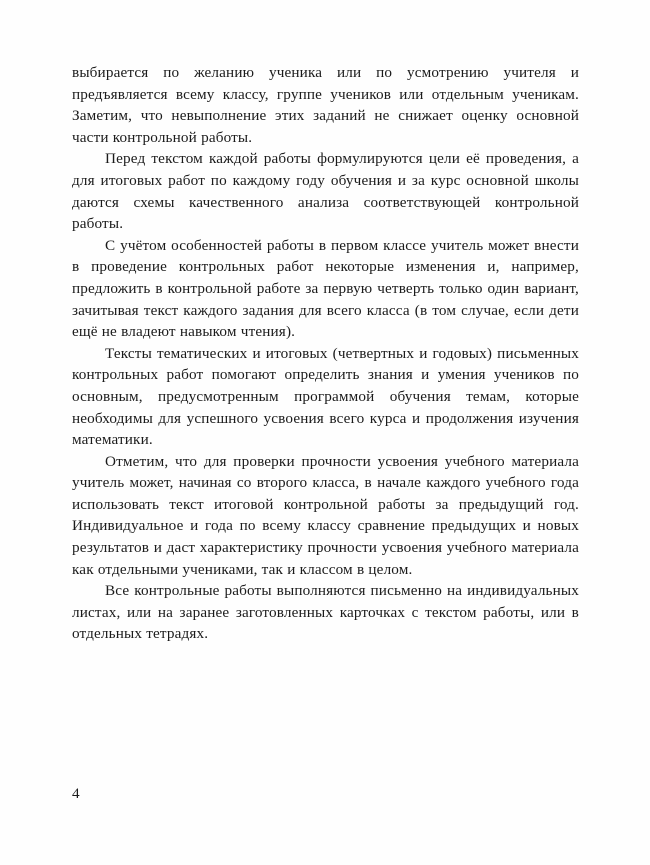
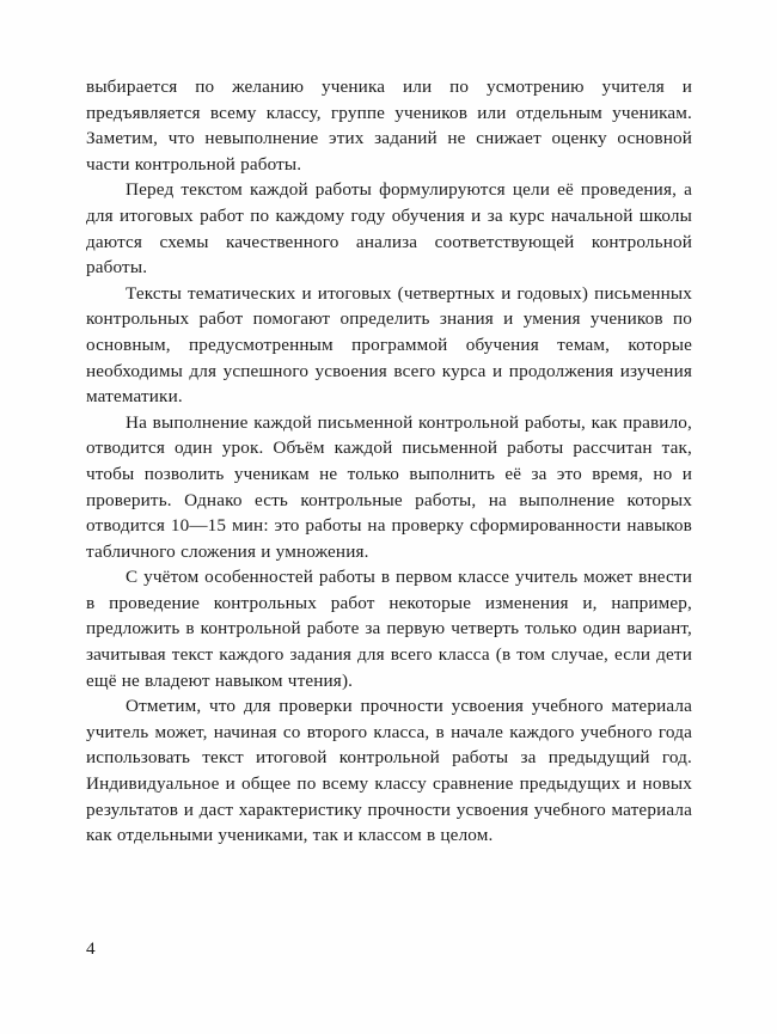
  выбирается по желанию ученика или по усмотрению учителя и предъявляется всему классу, группе учеников или отдельным ученикам. Заметим, что невыполнение этих заданий не снижает оценку основной части контрольной работы.
- Перед текстом каждой работы формулируются цели её проведения, а для итоговых работ по каждому году обучения и за курс основной школы даются схемы качественного анализа соответствующей контрольной работы.
+ Перед текстом каждой работы формулируются цели её проведения, а для итоговых работ по каждому году обучения и за курс начальной школы даются схемы качественного анализа соответствующей контрольной работы.
- С учётом особенностей работы в первом классе учитель может внести в проведение контрольных работ некоторые изменения и, например, предложить в контрольной работе за первую четверть только один вариант, зачитывая текст каждого задания для всего класса (в том случае, если дети ещё не владеют навыком чтения).
+ Тексты тематических и итоговых (четвертных и годовых) письменных контрольных работ помогают определить знания и умения учеников по основным, предусмотренным программой обучения темам, которые необходимы для успешного усвоения всего курса и продолжения изучения математики.
+ На выполнение каждой письменной контрольной работы, как правило, отводится один урок. Объём каждой письменной работы рассчитан так, чтобы позволить ученикам не только выполнить её за это время, но и проверить. Однако есть контрольные работы, на выполнение которых отводится 10—15 мин: это работы на проверку сформированности навыков табличного сложения и умножения.
- Тексты тематических и итоговых (четвертных и годовых) письменных контрольных работ помогают определить знания и умения учеников по основным, предусмотренным программой обучения темам, которые необходимы для успешного усвоения всего курса и продолжения изучения математики.
+ С учётом особенностей работы в первом классе учитель может внести в проведение контрольных работ некоторые изменения и, например, предложить в контрольной работе за первую четверть только один вариант, зачитывая текст каждого задания для всего класса (в том случае, если дети ещё не владеют навыком чтения).
- Отметим, что для проверки прочности усвоения учебного материала учитель может, начиная со второго класса, в начале каждого учебного года использовать текст итоговой контрольной работы за предыдущий год. Индивидуальное и года по всему классу сравнение предыдущих и новых результатов и даст характеристику прочности усвоения учебного материала как отдельными учениками, так и классом в целом.
+ Отметим, что для проверки прочности усвоения учебного материала учитель может, начиная со второго класса, в начале каждого учебного года использовать текст итоговой контрольной работы за предыдущий год. Индивидуальное и общее по всему классу сравнение предыдущих и новых результатов и даст характеристику прочности усвоения учебного материала как отдельными учениками, так и классом в целом.
- Все контрольные работы выполняются письменно на индивидуальных листах, или на заранее заготовленных карточках с текстом работы, или в отдельных тетрадях.
  4
